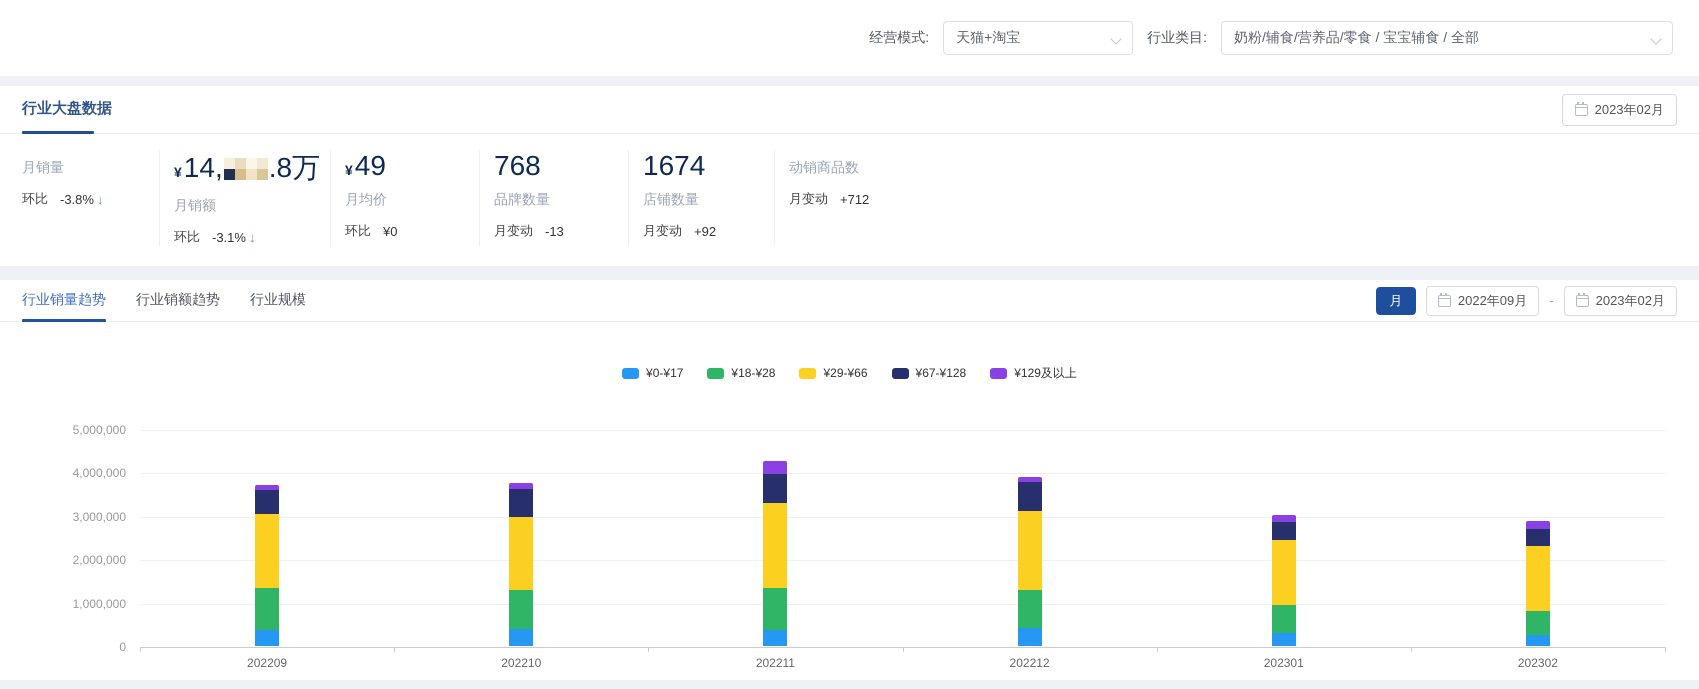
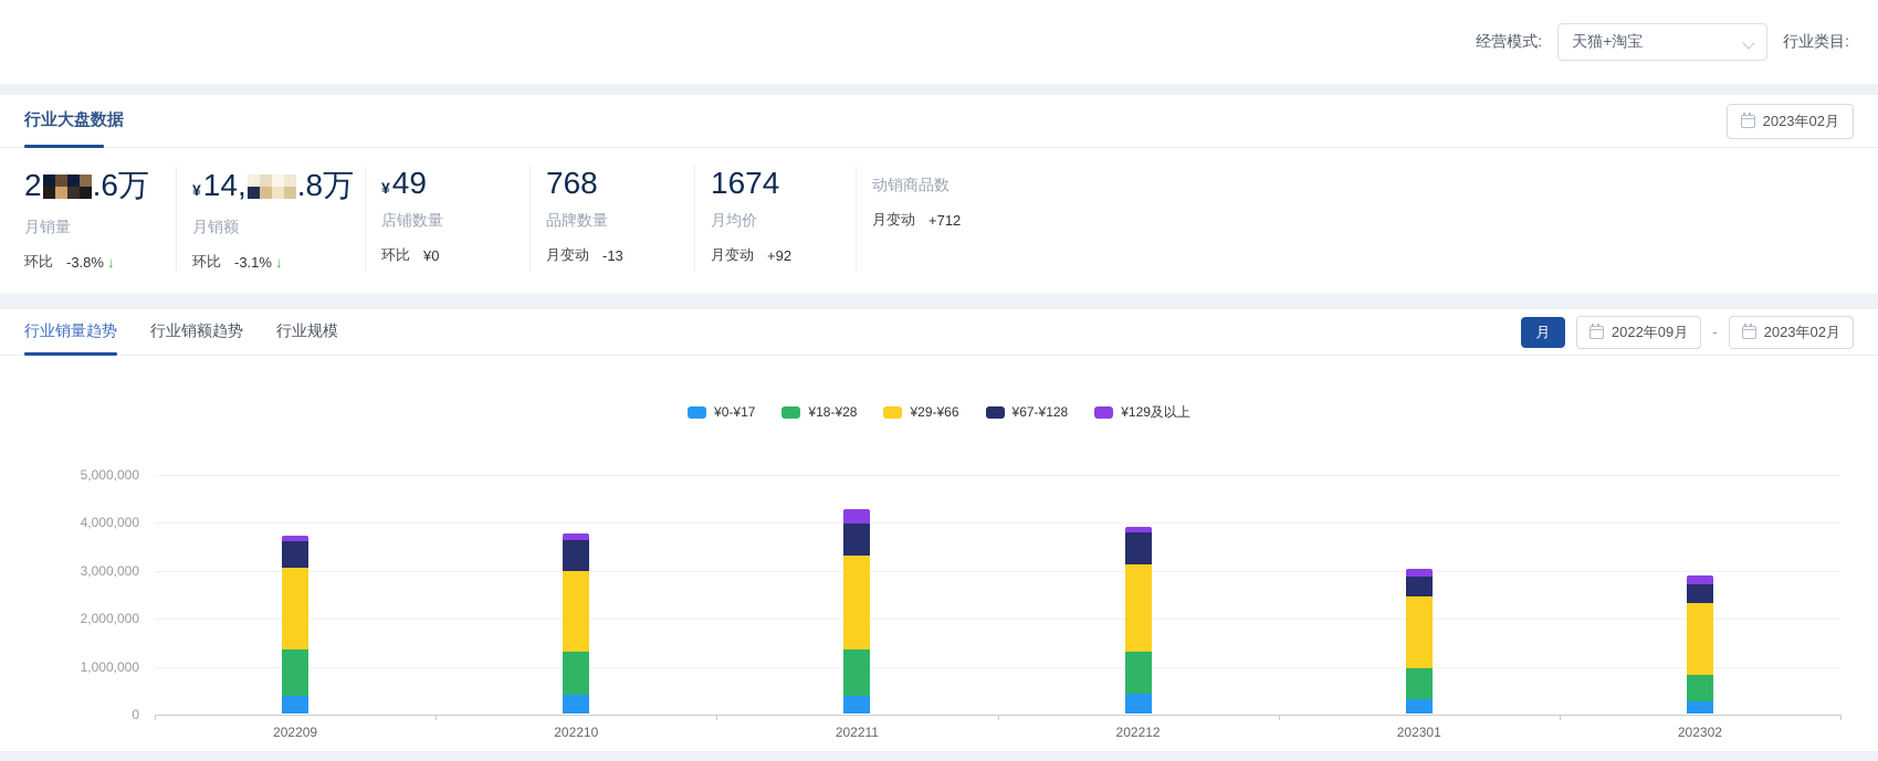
  经营模式:
  天猫+淘宝
  行业类目:
- 奶粉/辅食/营养品/零食 / 宝宝辅食 / 全部
  行业大盘数据
  2023年02月
+ 2
+ .6万
  月销量
  环比
  -3.8%
  ↓
  ¥
  14,
  .8万
  月销额
  环比
  -3.1%
  ↓
  ¥
  49
- 月均价
+ 店铺数量
  环比
  ¥0
  768
  品牌数量
  月变动
  -13
  1674
- 店铺数量
+ 月均价
  月变动
  +92
  动销商品数
  月变动
  +712
  行业销量趋势
  行业销额趋势
  行业规模
  月
  2022年09月
  -
  2023年02月
  ¥0-¥17
  ¥18-¥28
  ¥29-¥66
  ¥67-¥128
  ¥129及以上
  202209
  202210
  202211
  202212
  202301
  202302
  0
  1,000,000
  2,000,000
  3,000,000
  4,000,000
  5,000,000
